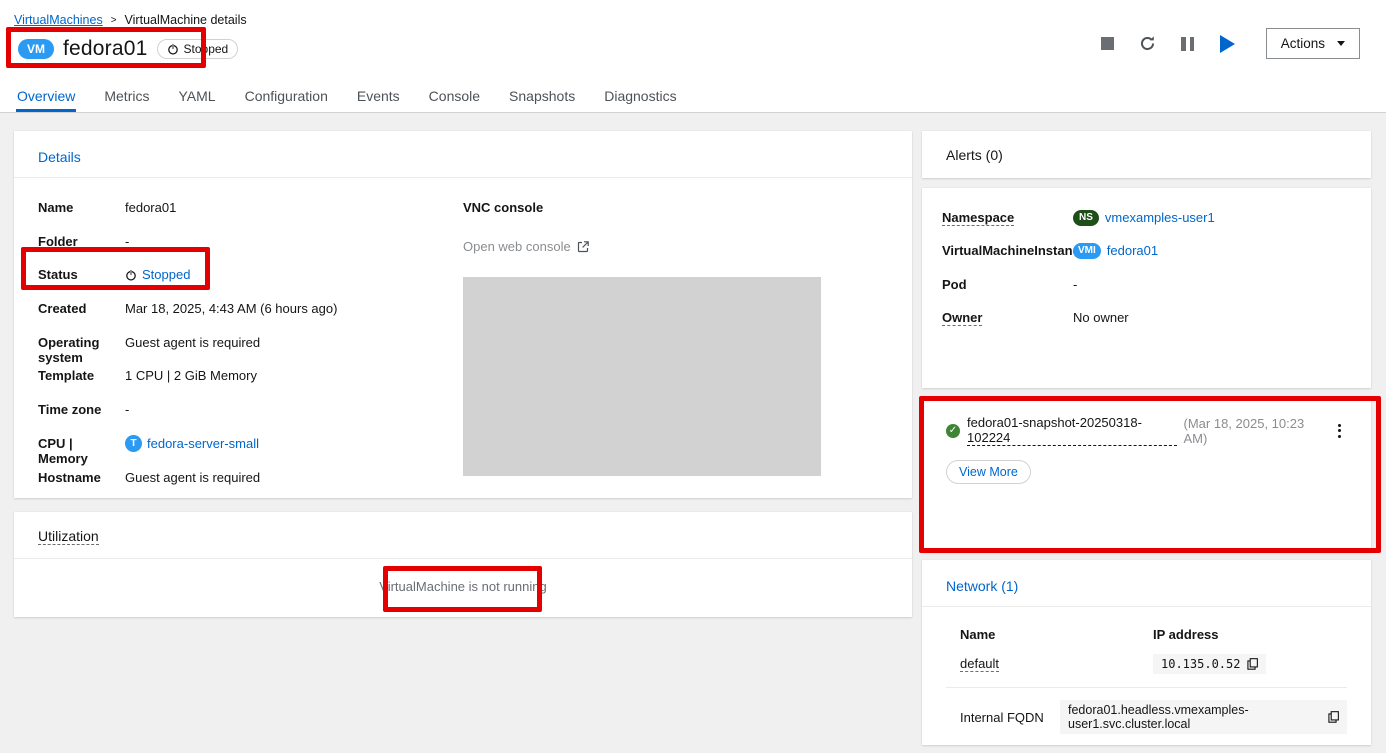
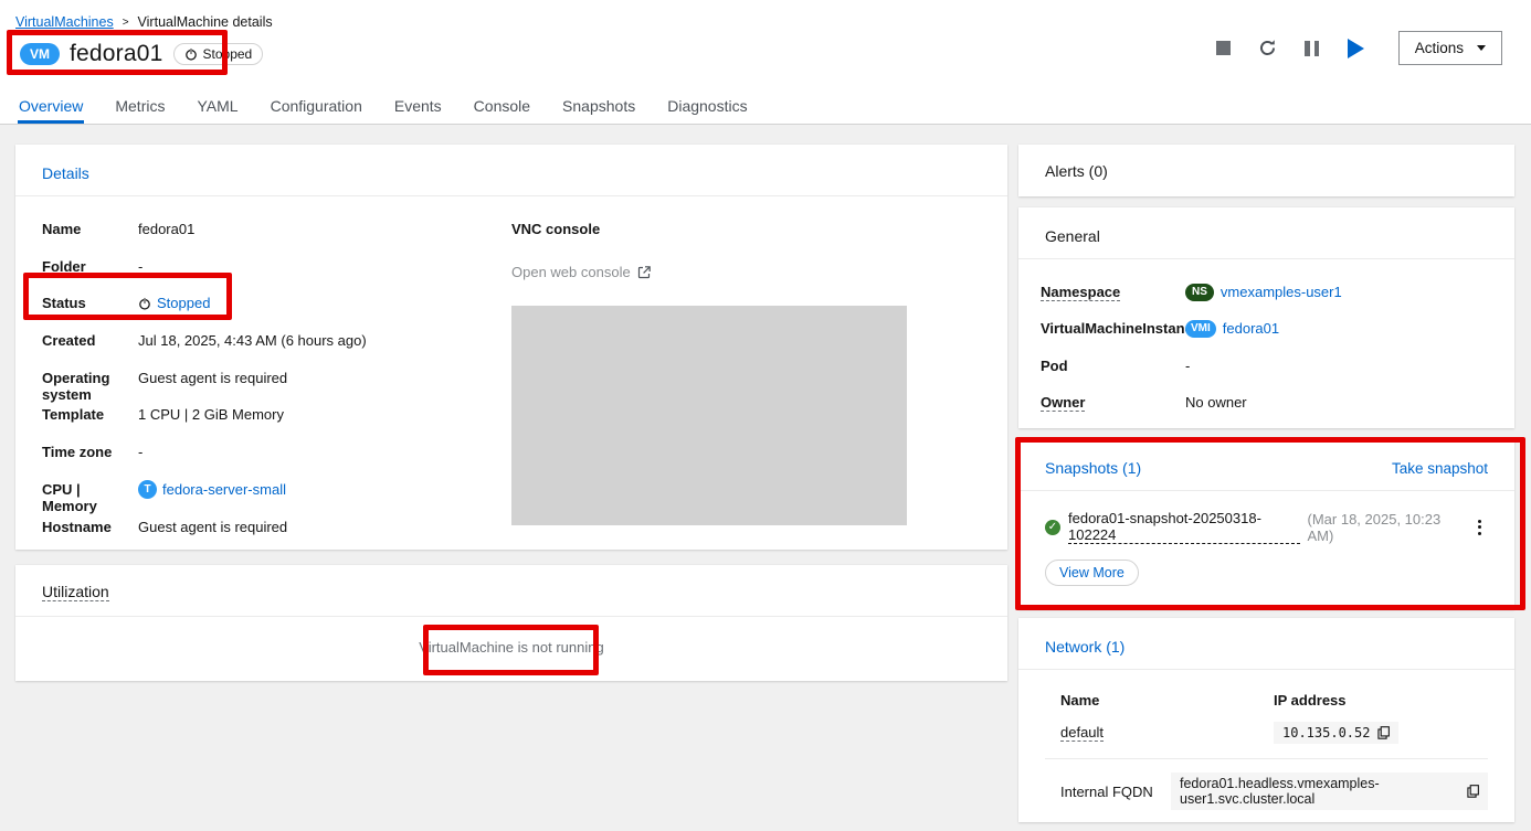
  VirtualMachines
  >
  VirtualMachine details
  VM
  fedora01
  Stopped
  Actions
  Overview
  Metrics
  YAML
  Configuration
  Events
  Console
  Snapshots
  Diagnostics
  Details
  Name
  fedora01
  Folder
  -
  Status
  Stopped
  Created
- Mar 18, 2025, 4:43 AM (6 hours ago)
+ Jul 18, 2025, 4:43 AM (6 hours ago)
  Operating system
  Guest agent is required
  Template
  1 CPU | 2 GiB Memory
  Time zone
  -
  CPU | Memory
  T
  fedora-server-small
  Hostname
  Guest agent is required
  VNC console
  Open web console
  Utilization
  VirtualMachine is not running
  Alerts (0)
+ General
  Namespace
  NS
  vmexamples-user1
  VirtualMachineInstan
  VMI
  fedora01
  Pod
  -
  Owner
  No owner
+ Snapshots (1)
+ Take snapshot
  ✓
  fedora01-snapshot-20250318-102224
  (Mar 18, 2025, 10:23 AM)
  View More
  Network (1)
  Name
  IP address
  default
  10.135.0.52
  Internal FQDN
  fedora01.headless.vmexamples-user1.svc.cluster.local
